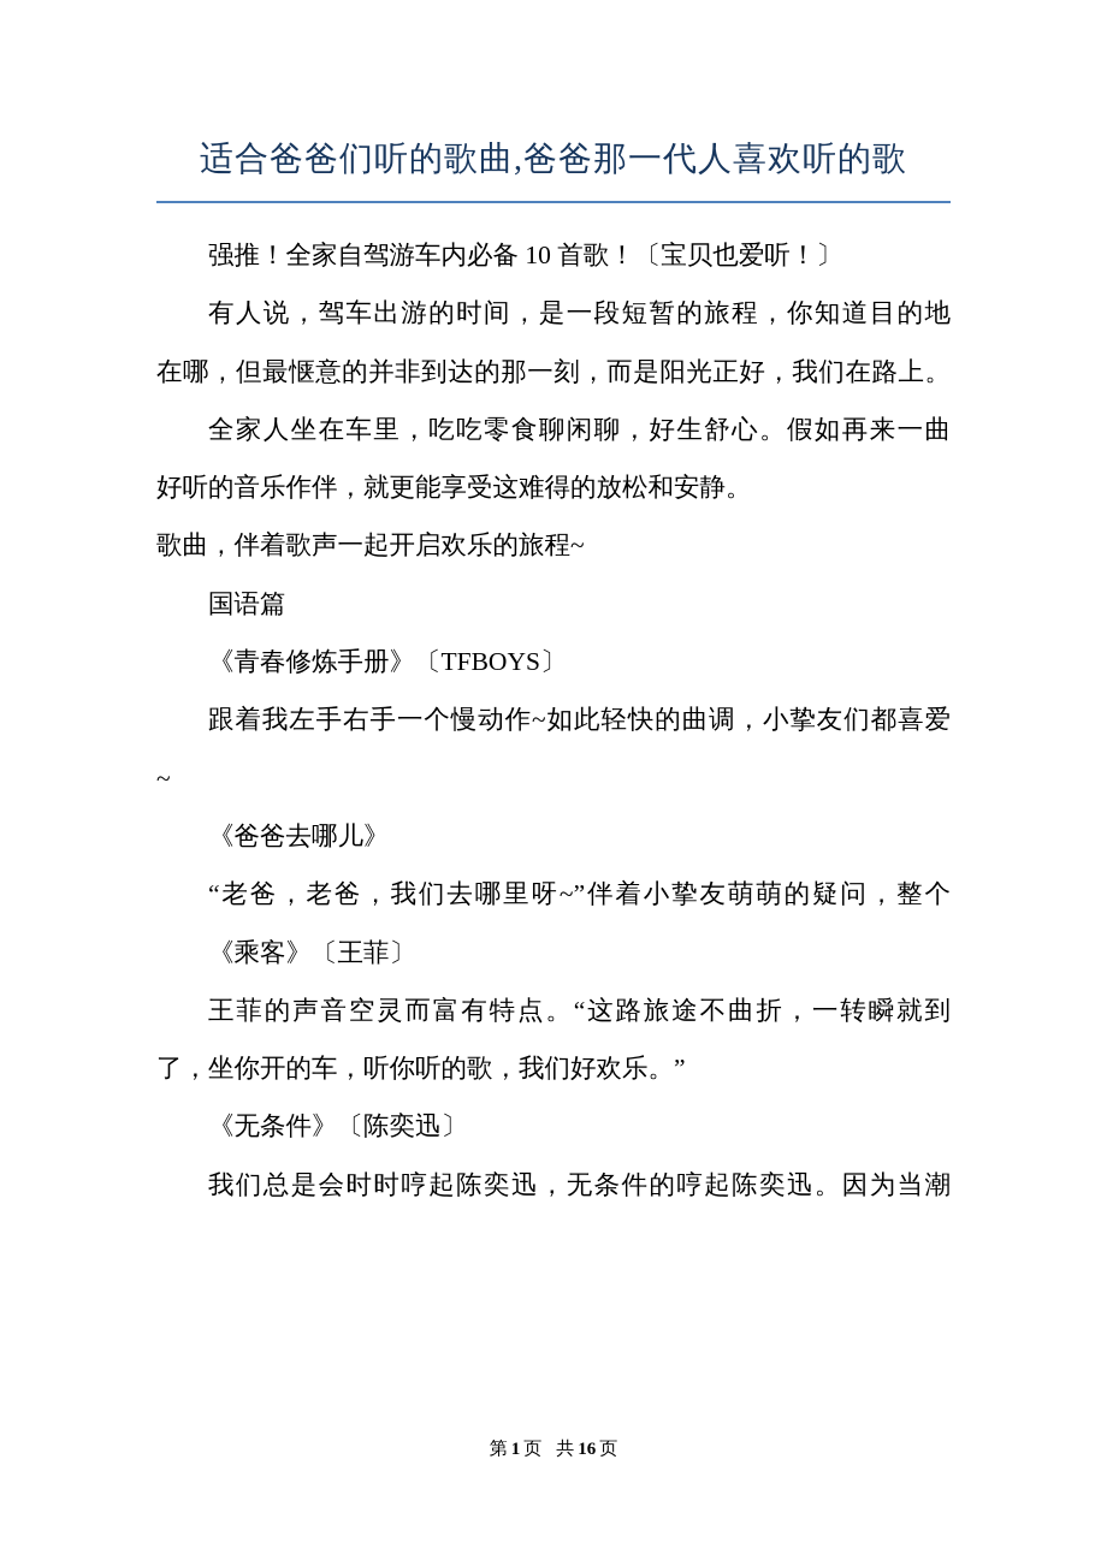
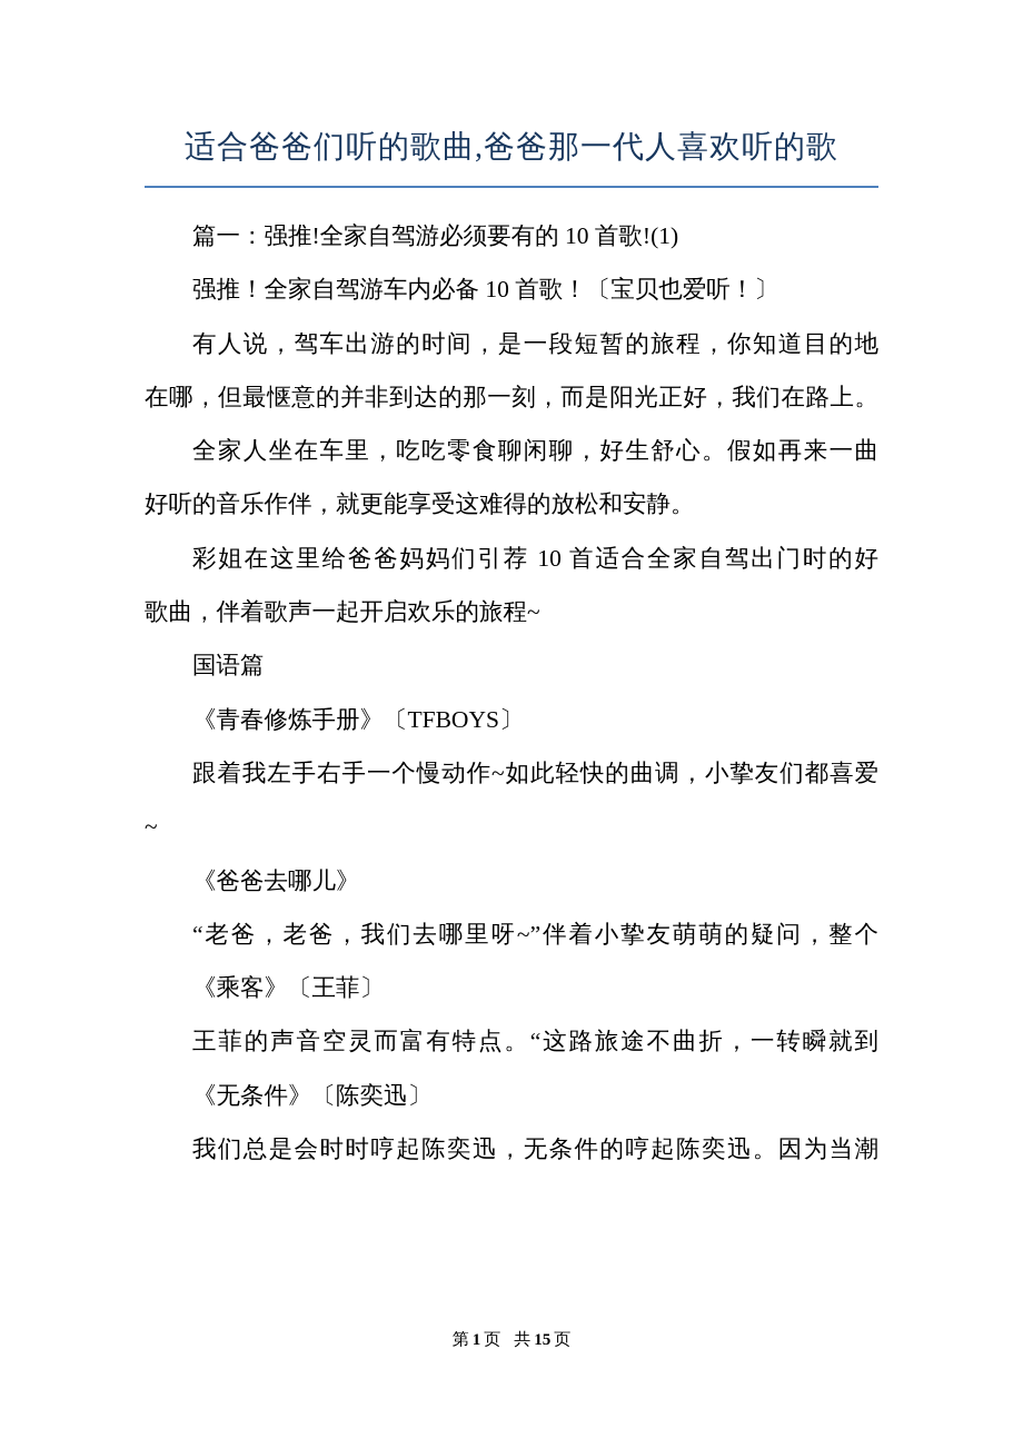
  适合爸爸们听的歌曲,爸爸那一代人喜欢听的歌
+ 篇一：强推!全家自驾游必须要有的 10 首歌!(1)
  强推！全家自驾游车内必备 10 首歌！〔宝贝也爱听！〕
  有人说，驾车出游的时间，是一段短暂的旅程，你知道目的地
  在哪，但最惬意的并非到达的那一刻，而是阳光正好，我们在路上。
  全家人坐在车里，吃吃零食聊闲聊，好生舒心。假如再来一曲
  好听的音乐作伴，就更能享受这难得的放松和安静。
+ 彩姐在这里给爸爸妈妈们引荐 10 首适合全家自驾出门时的好
  歌曲，伴着歌声一起开启欢乐的旅程~
  国语篇
  《青春修炼手册》〔TFBOYS〕
  跟着我左手右手一个慢动作~如此轻快的曲调，小挚友们都喜爱
  ~
  《爸爸去哪儿》
  “老爸，老爸，我们去哪里呀~”伴着小挚友萌萌的疑问，整个
  《乘客》〔王菲〕
  王菲的声音空灵而富有特点。“这路旅途不曲折，一转瞬就到
- 了，坐你开的车，听你听的歌，我们好欢乐。”
  《无条件》〔陈奕迅〕
  我们总是会时时哼起陈奕迅，无条件的哼起陈奕迅。因为当潮
- 第 1 页 共 16 页
+ 第 1 页 共 15 页
